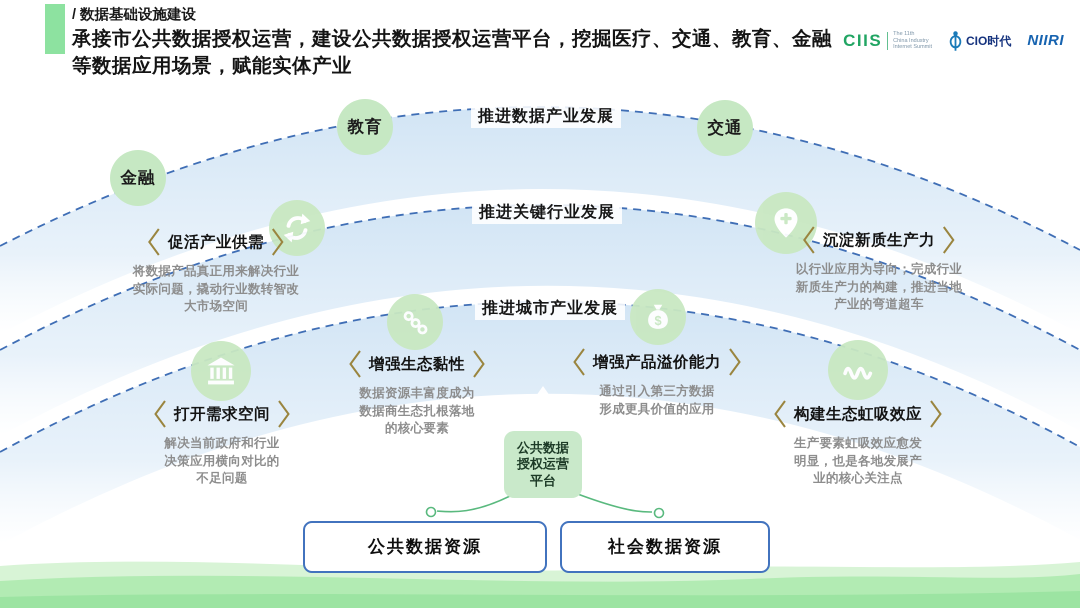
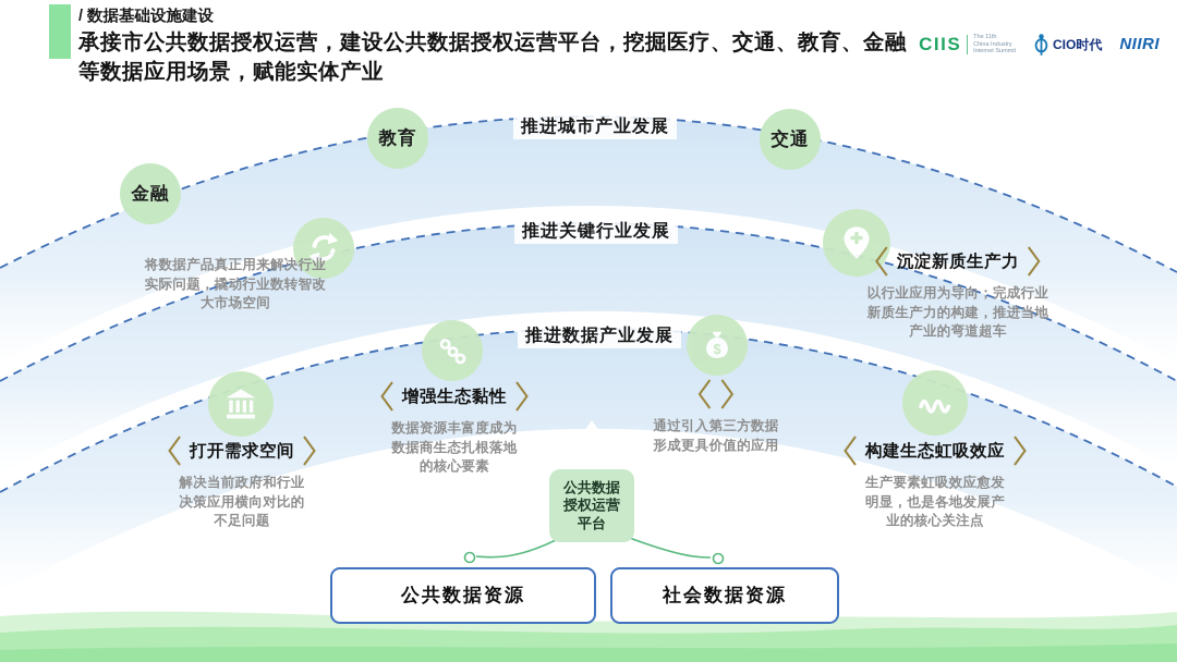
  / 数据基础设施建设
  承接市公共数据授权运营，建设公共数据授权运营平台，挖掘医疗、交通、教育、金融
  等数据应用场景，赋能实体产业
  CIIS
  CIO时代
  NIIRI
  教育
  交通
  金融
- 推进数据产业发展
+ 推进城市产业发展
  推进关键行业发展
- 推进城市产业发展
+ 推进数据产业发展
  $
- 促活产业供需
  将数据产品真正用来解决行业
  实际问题，撬动行业数转智改
  大市场空间
  沉淀新质生产力
  以行业应用为导向；完成行业
  新质生产力的构建，推进当地
  产业的弯道超车
  增强生态黏性
  数据资源丰富度成为
  数据商生态扎根落地
  的核心要素
- 增强产品溢价能力
  通过引入第三方数据
  形成更具价值的应用
  打开需求空间
  解决当前政府和行业
  决策应用横向对比的
  不足问题
  构建生态虹吸效应
  生产要素虹吸效应愈发
  明显，也是各地发展产
  业的核心关注点
  公共数据
  授权运营
  平台
  公共数据资源
  社会数据资源
